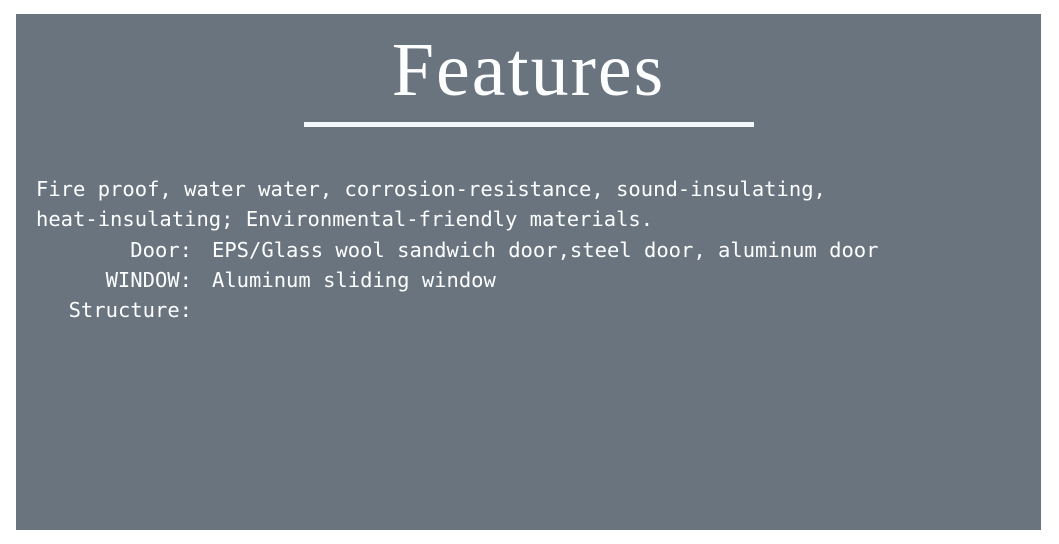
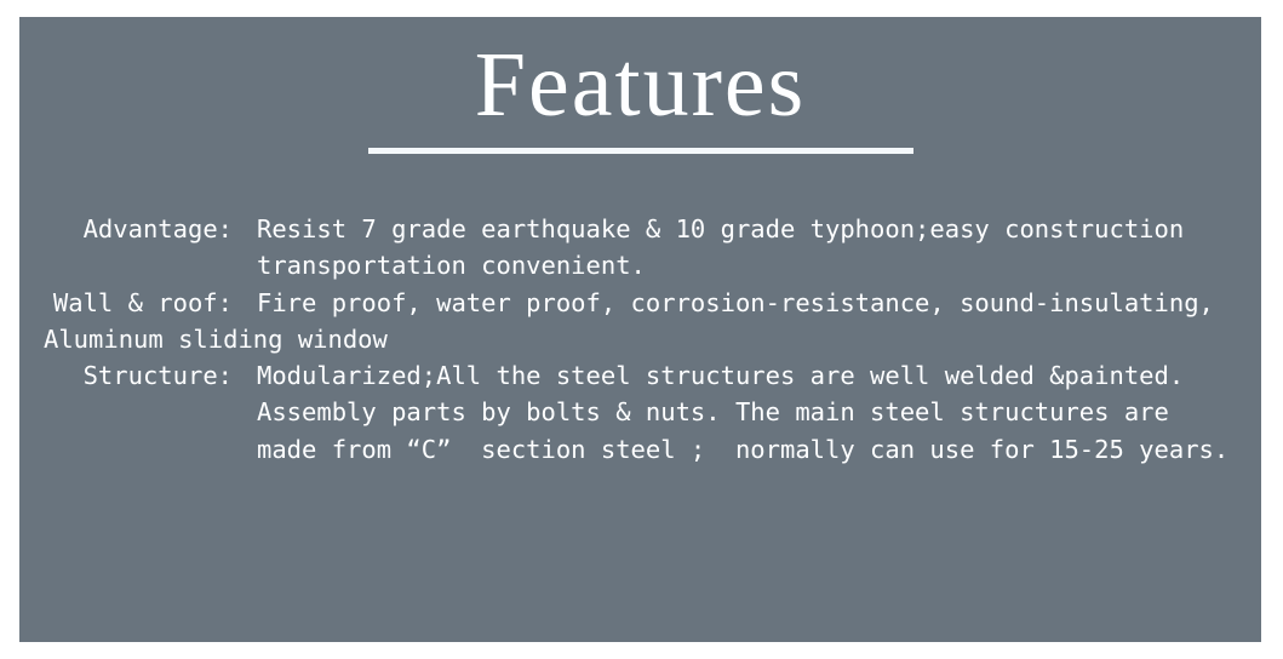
  Features
+ Advantage:
+ Resist 7 grade earthquake & 10 grade typhoon;easy construction
+ transportation convenient.
+ Wall & roof:
- Fire proof, water water, corrosion-resistance, sound-insulating,
+ Fire proof, water proof, corrosion-resistance, sound-insulating,
- heat-insulating; Environmental-friendly materials.
- Door:
- EPS/Glass wool sandwich door,steel door, aluminum door
- WINDOW:
  Aluminum sliding window
  Structure:
+ Modularized;All the steel structures are well welded &painted.
+ Assembly parts by bolts & nuts. The main steel structures are
+ made from “C” section steel ; normally can use for 15-25 years.
